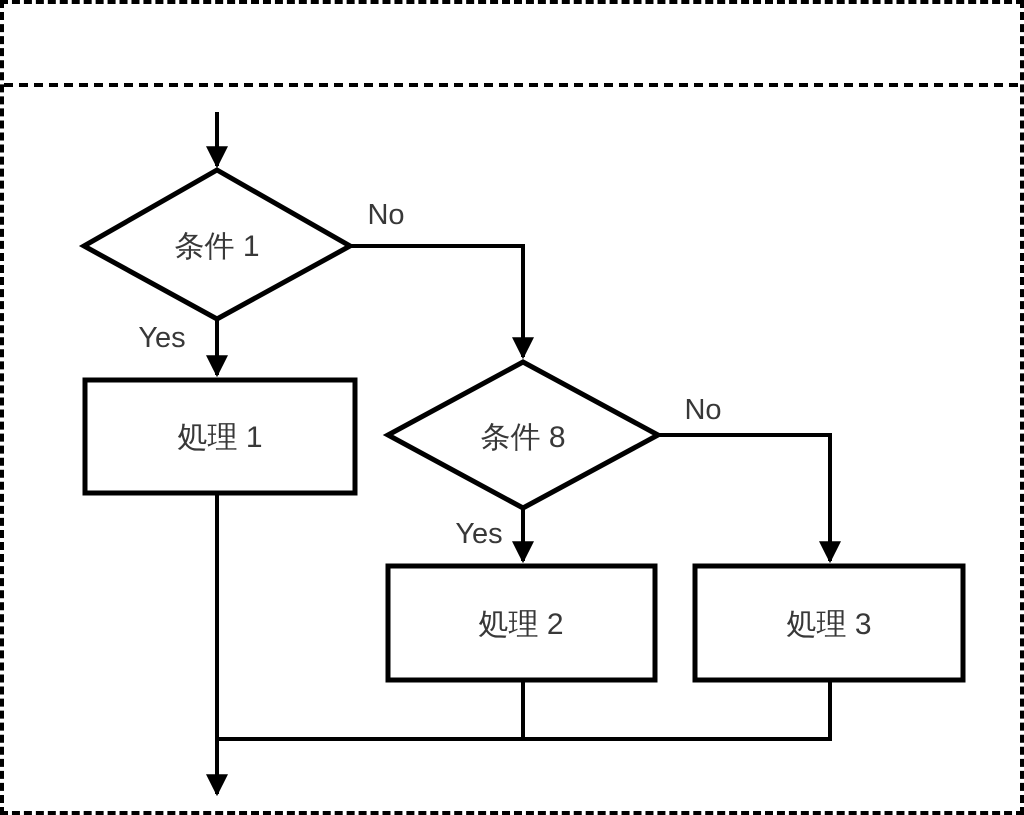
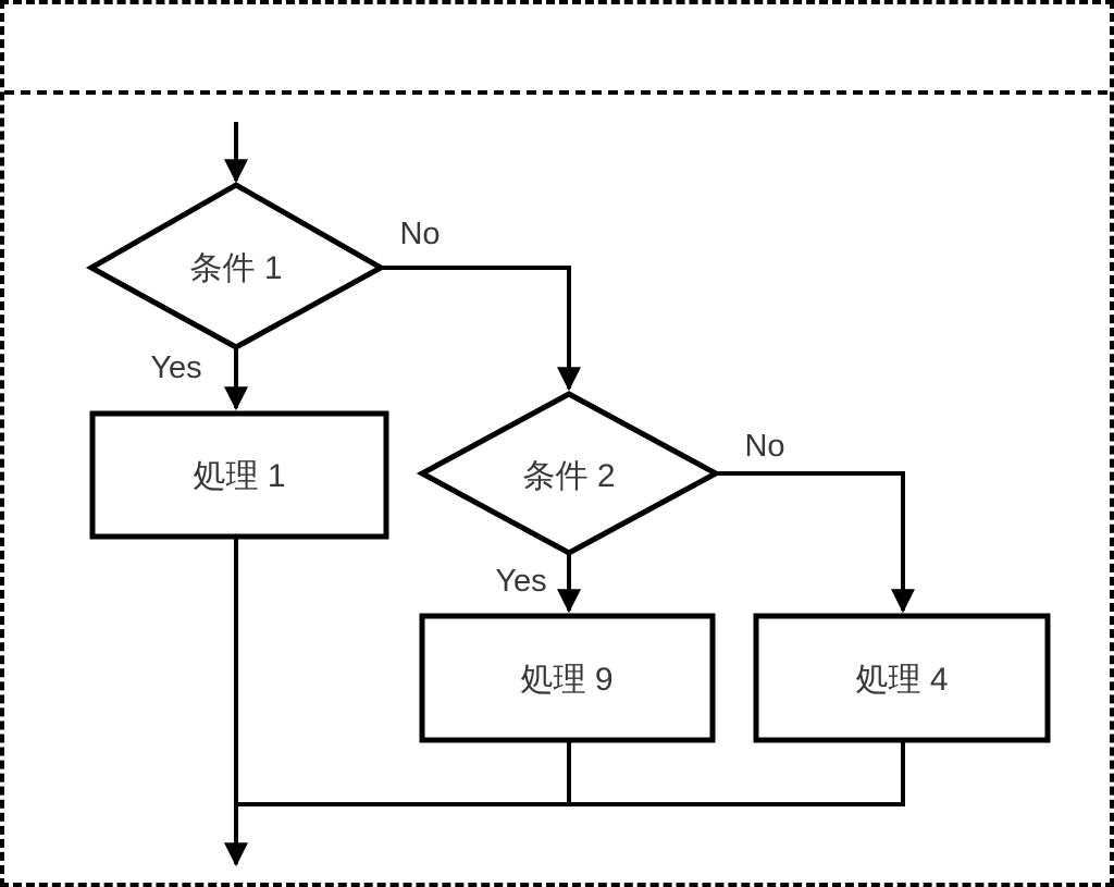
  条件 1
- 条件 8
+ 条件 2
  処理 1
- 処理 2
+ 処理 9
- 処理 3
+ 処理 4
  No
  Yes
  No
  Yes
